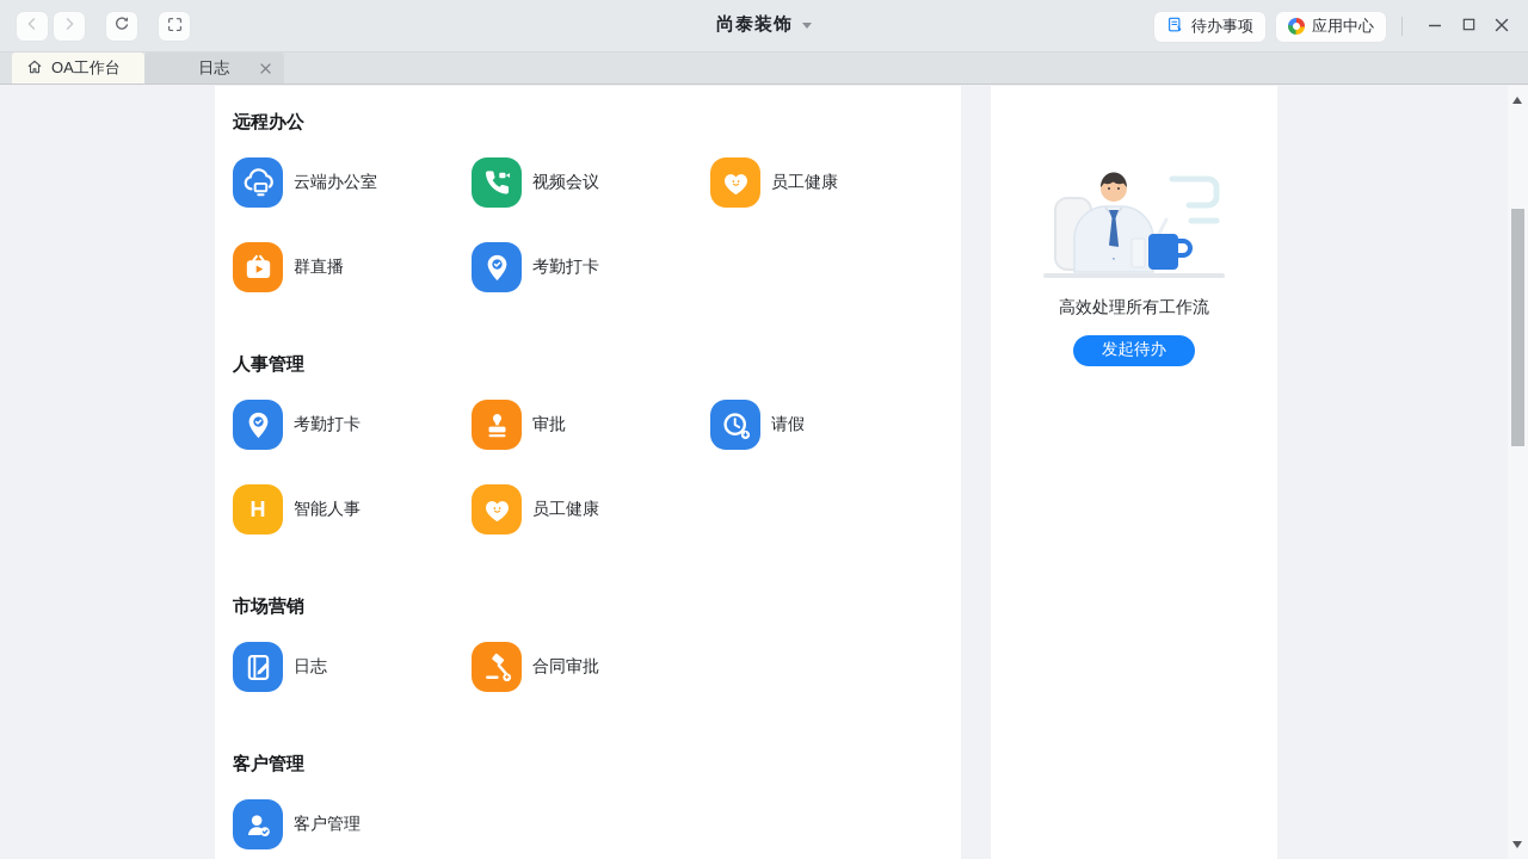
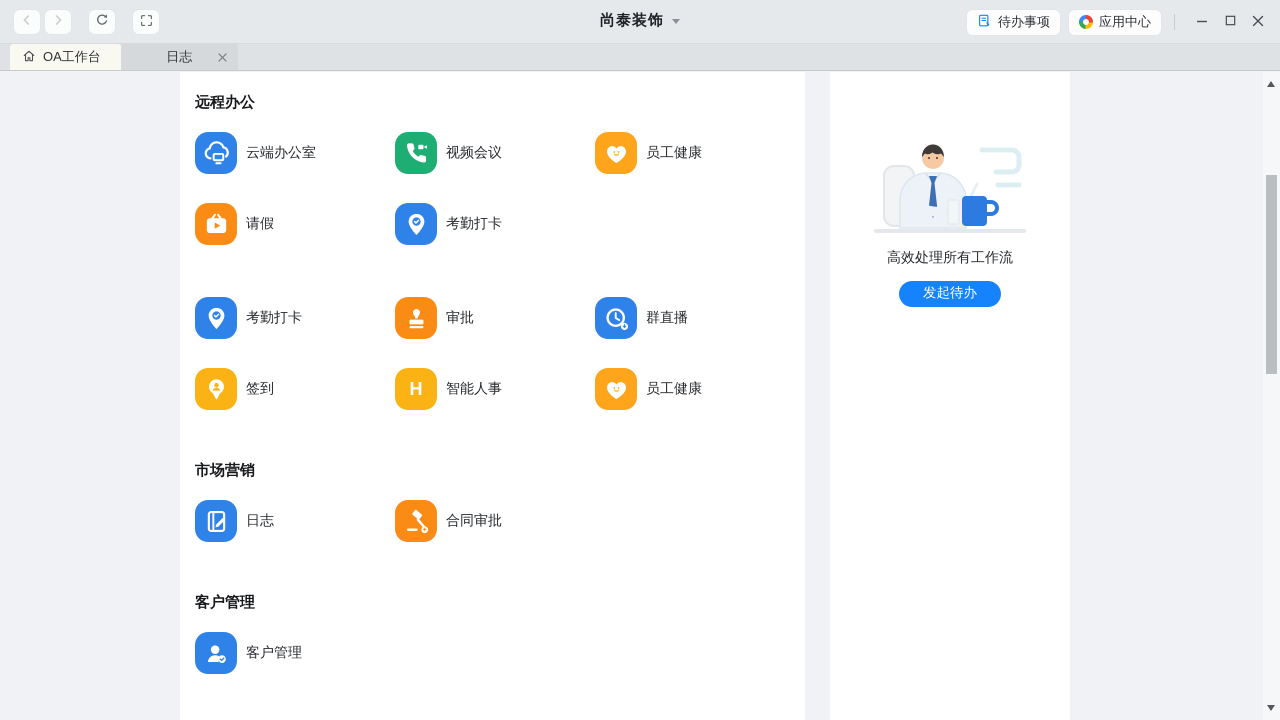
  尚泰装饰
  待办事项
  应用中心
  OA工作台
  日志
  远程办公
  云端办公室
  视频会议
  员工健康
- 群直播
+ 请假
  考勤打卡
- 人事管理
  考勤打卡
  审批
- 请假
+ 群直播
+ 签到
  H
  智能人事
  员工健康
  市场营销
  日志
  合同审批
  客户管理
  客户管理
  高效处理所有工作流
  发起待办
